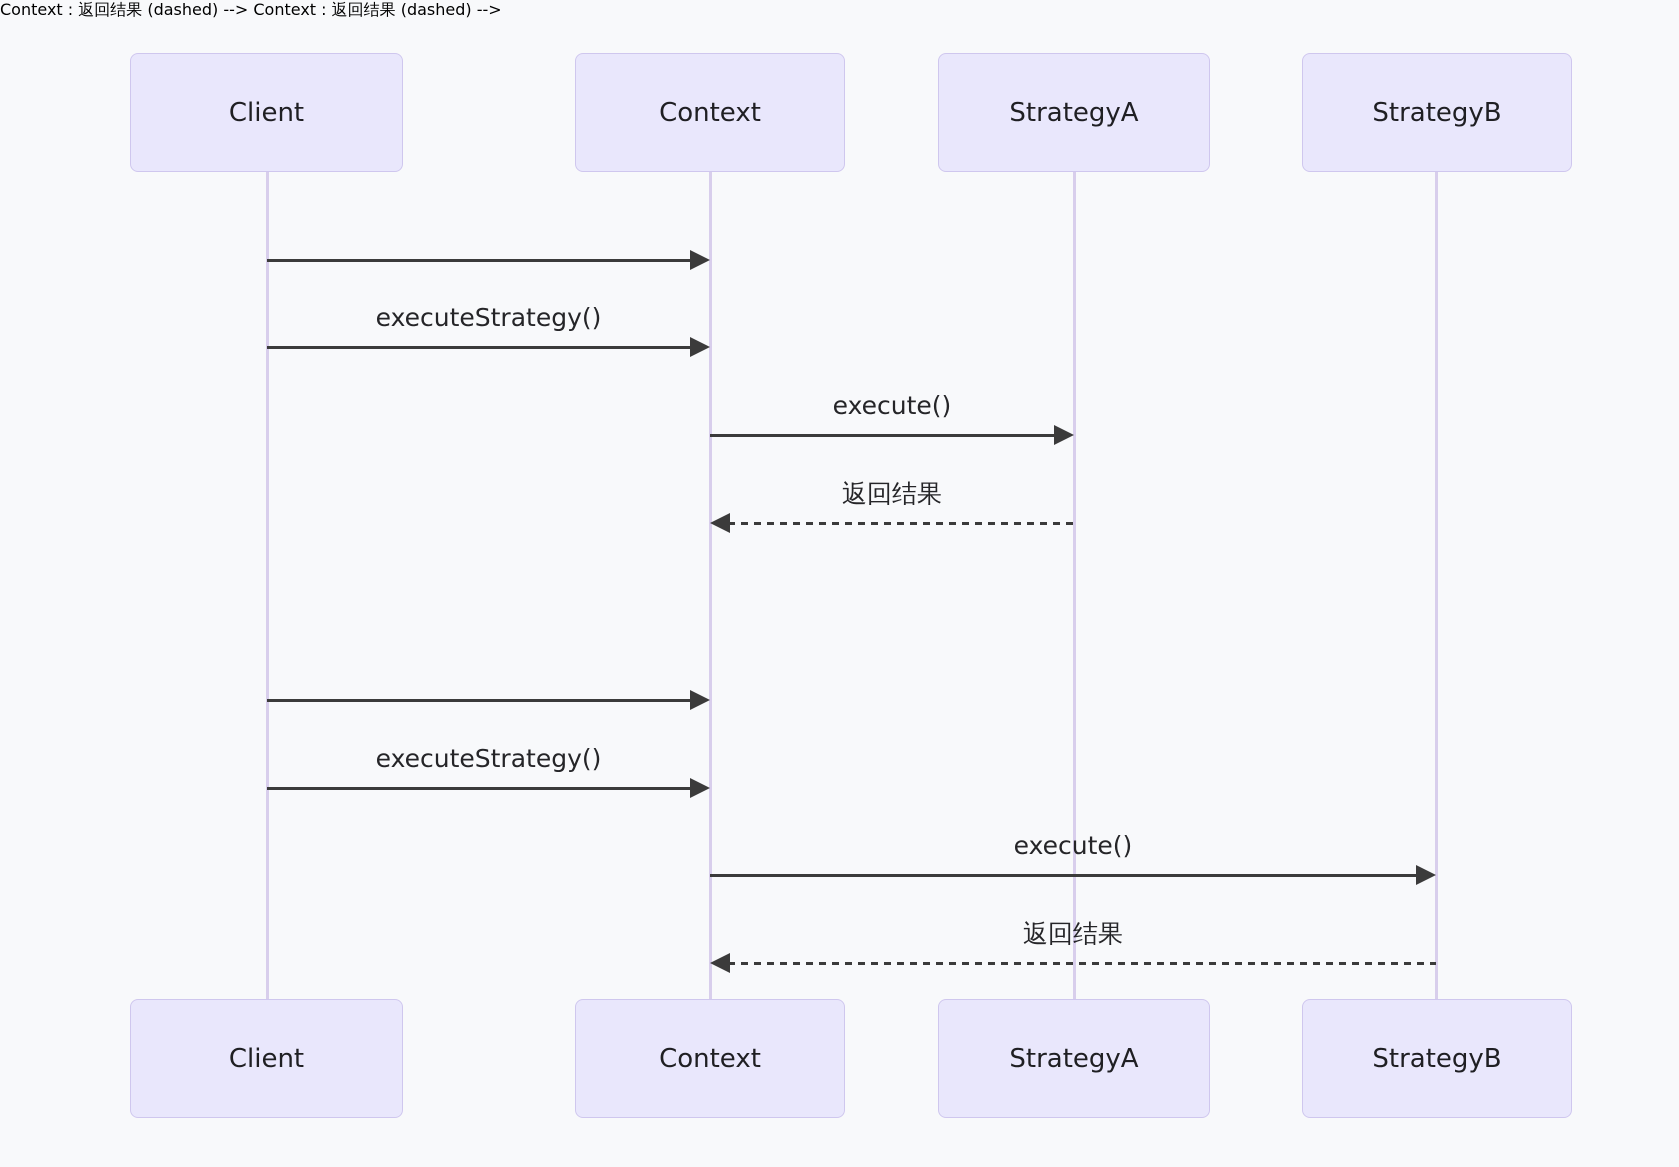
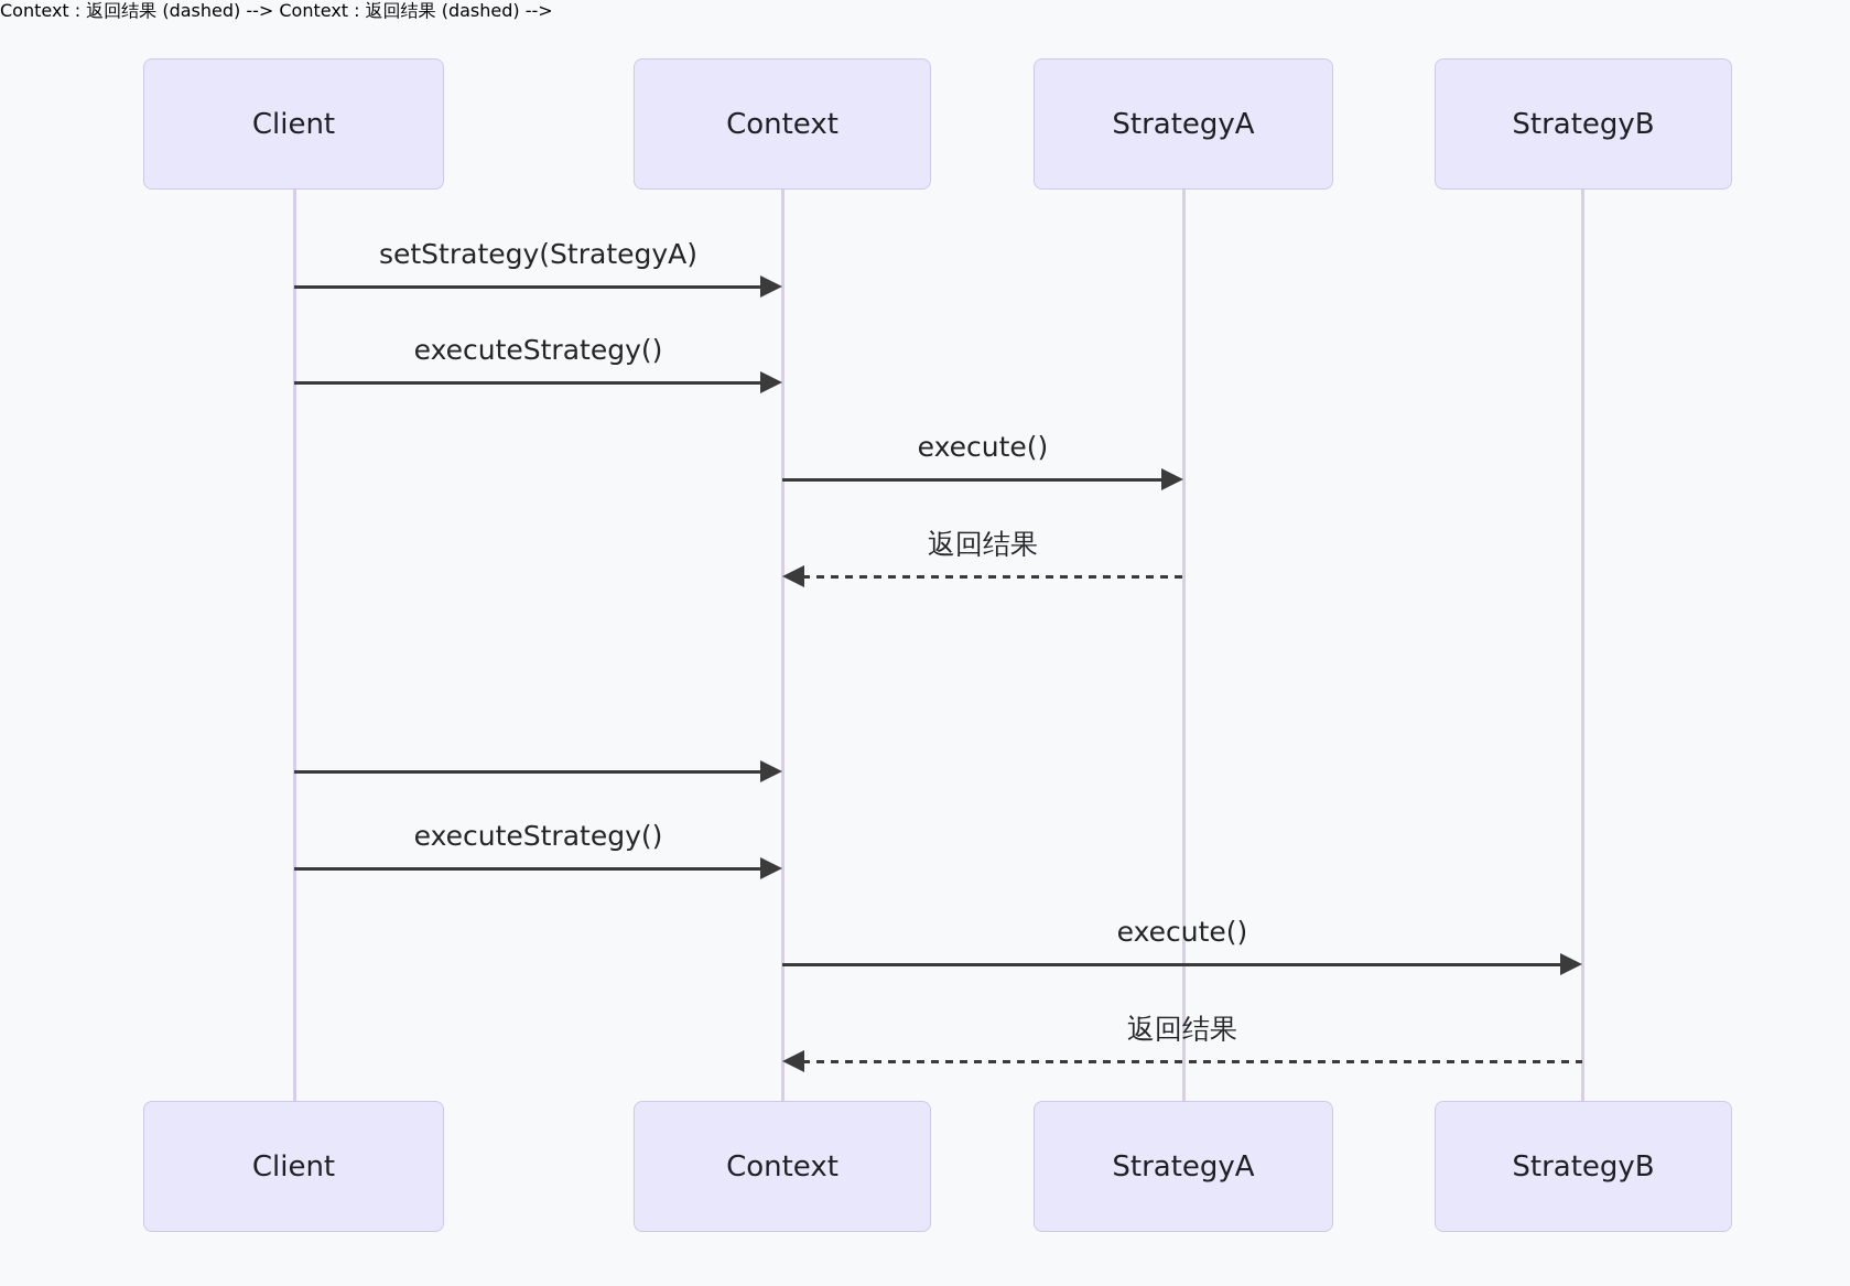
  Client
  Context
  StrategyA
  StrategyB
+ setStrategy(StrategyA)
  executeStrategy()
  execute()
  Context : 返回结果 (dashed) -->
  返回结果
  executeStrategy()
  execute()
  Context : 返回结果 (dashed) -->
  返回结果
  Client
  Context
  StrategyA
  StrategyB
